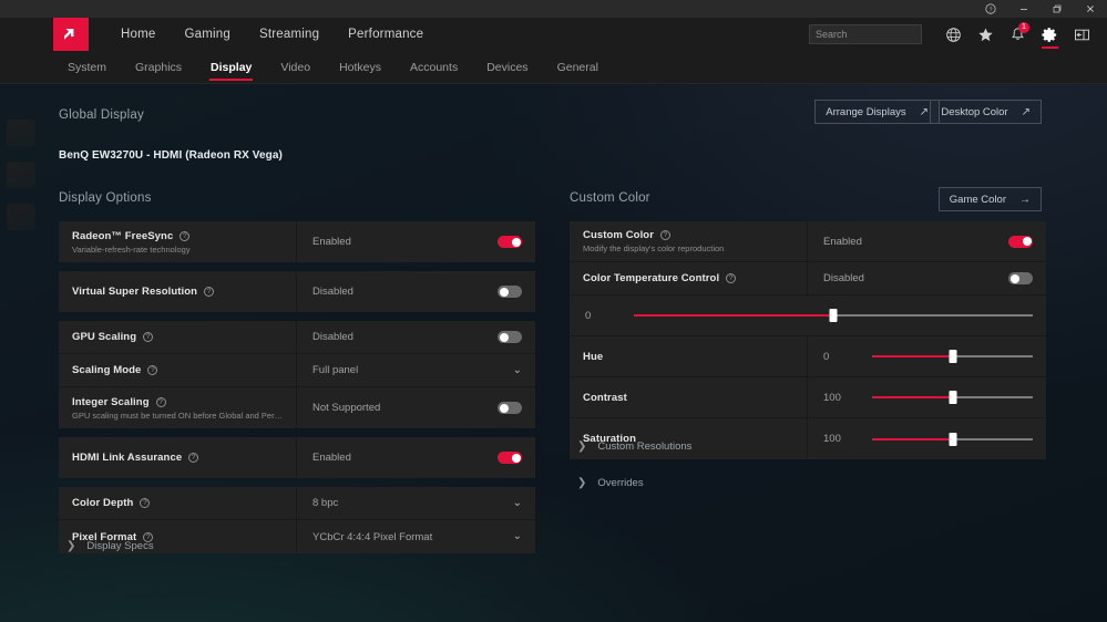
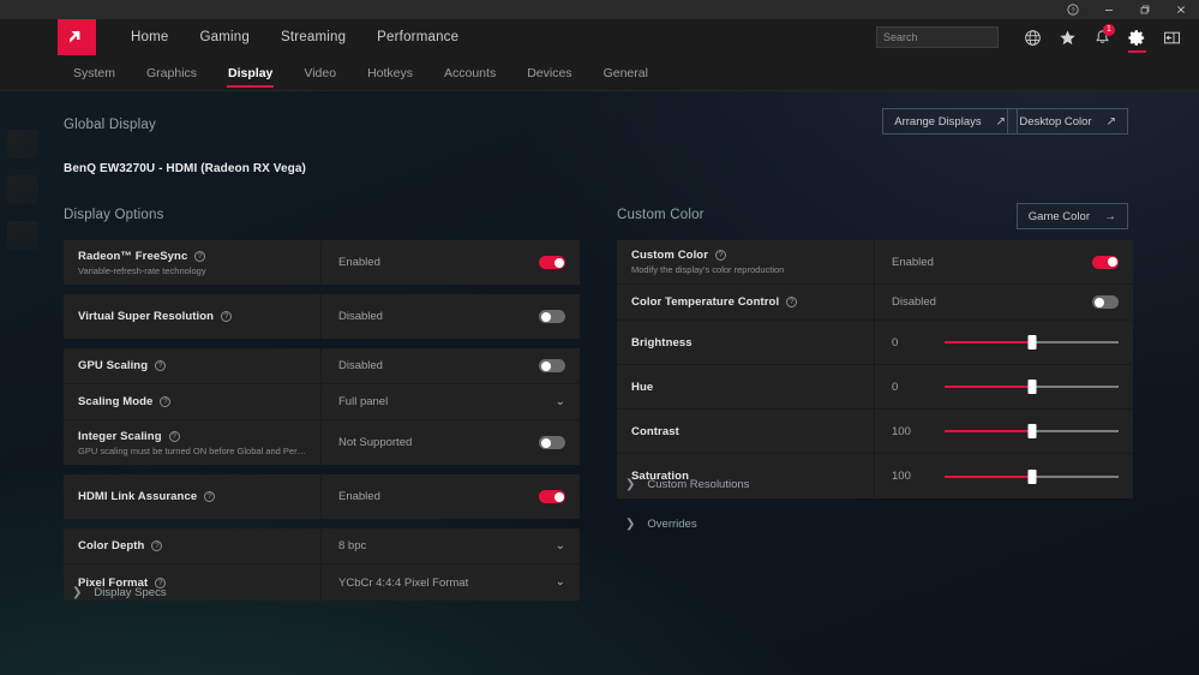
  Home
  Gaming
  Streaming
  Performance
  Search
  System
  Graphics
  Display
  Video
  Hotkeys
  Accounts
  Devices
  General
  Global Display
  BenQ EW3270U - HDMI (Radeon RX Vega)
  Display Options
  Custom Color
  Arrange Displays
  ↗
  Desktop Color
  ↗
  Game Color
  →
  Radeon™ FreeSync
  Variable-refresh-rate technology
  Enabled
  Virtual Super Resolution
  Disabled
  GPU Scaling
  Disabled
  Scaling Mode
  Full panel
  ⌄
  Integer Scaling
  GPU scaling must be turned ON before Global and PerApp
  Not Supported
  HDMI Link Assurance
  Enabled
  Color Depth
  8 bpc
  ⌄
  Pixel Format
  YCbCr 4:4:4 Pixel Format
  ⌄
  Custom Color
  Modify the display's color reproduction
  Enabled
  Color Temperature Control
  Disabled
+ Brightness
  0
  Hue
  0
  Contrast
  100
  Saturation
  100
  ❯
  Display Specs
  ❯
  Custom Resolutions
  ❯
  Overrides
